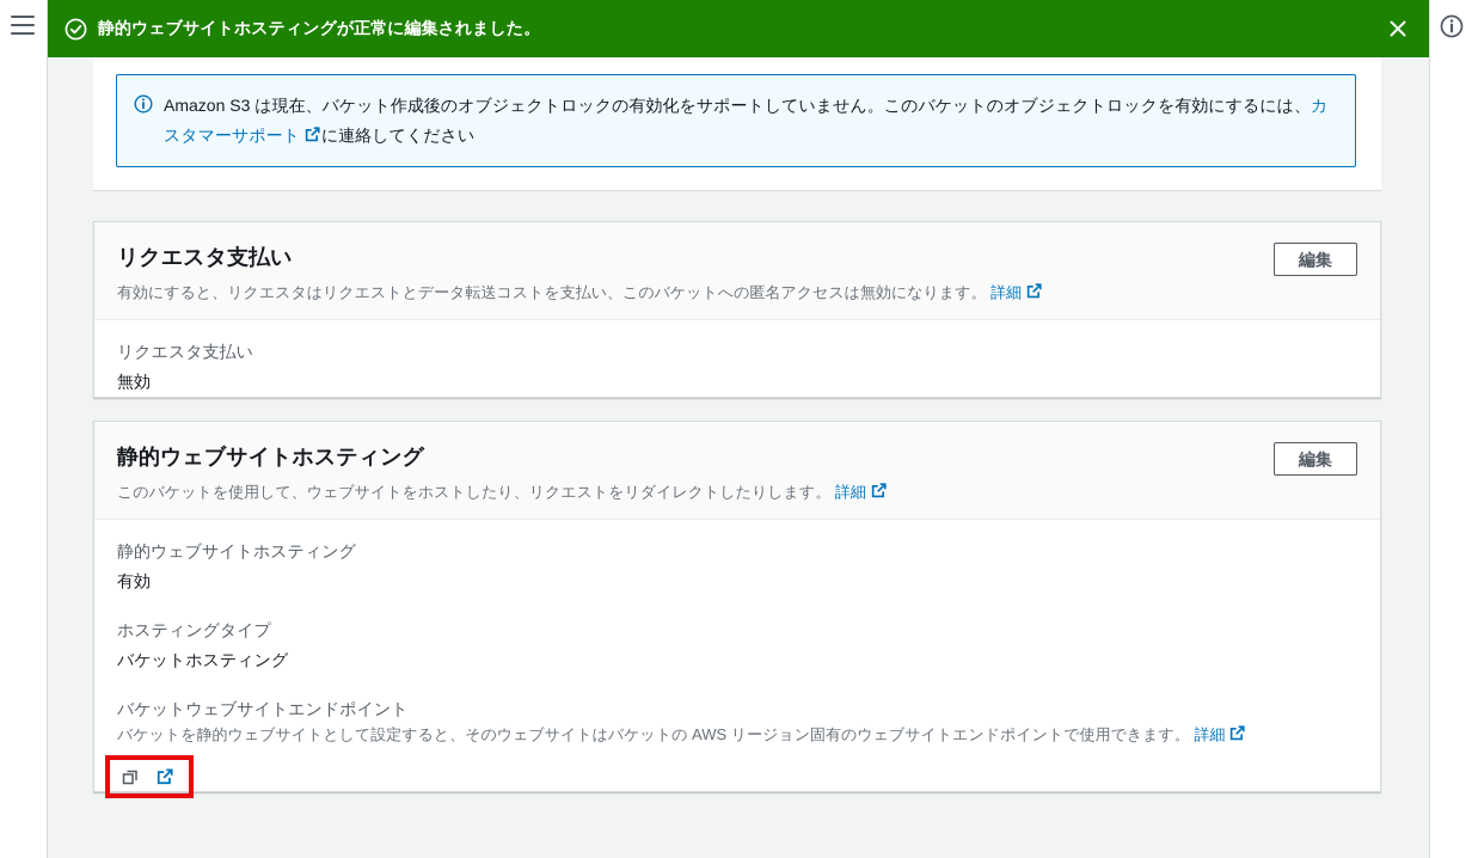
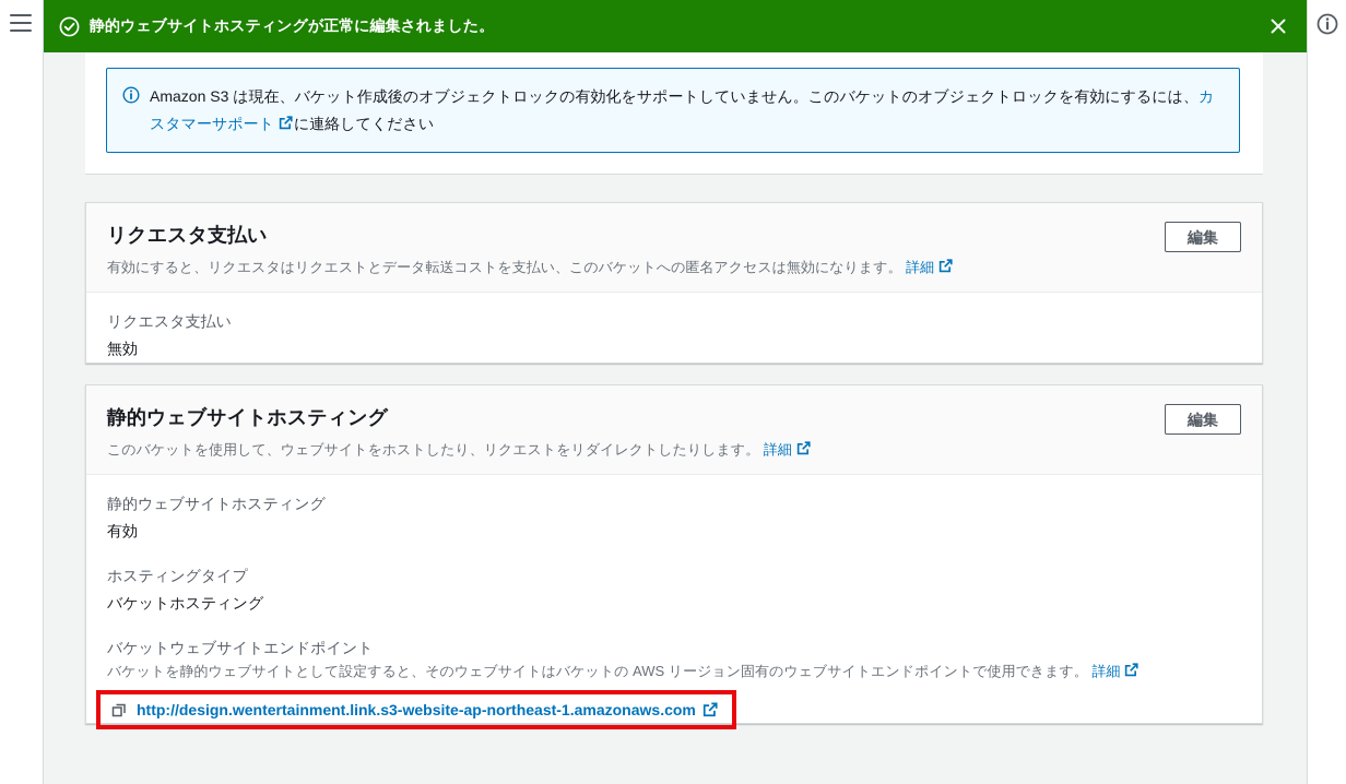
  静的ウェブサイトホスティングが正常に編集されました。
  Amazon S3 は現在、バケット作成後のオブジェクトロックの有効化をサポートしていません。このバケットのオブジェクトロックを有効にするには、カスタマーサポート に連絡してください
  リクエスタ支払い
  編集
  有効にすると、リクエスタはリクエストとデータ転送コストを支払い、このバケットへの匿名アクセスは無効になります。 詳細
  リクエスタ支払い
  無効
  静的ウェブサイトホスティング
  編集
  このバケットを使用して、ウェブサイトをホストしたり、リクエストをリダイレクトしたりします。 詳細
  静的ウェブサイトホスティング
  有効
  ホスティングタイプ
  バケットホスティング
  バケットウェブサイトエンドポイント
  バケットを静的ウェブサイトとして設定すると、そのウェブサイトはバケットの AWS リージョン固有のウェブサイトエンドポイントで使用できます。 詳細
+ http://design.wentertainment.link.s3-website-ap-northeast-1.amazonaws.com
